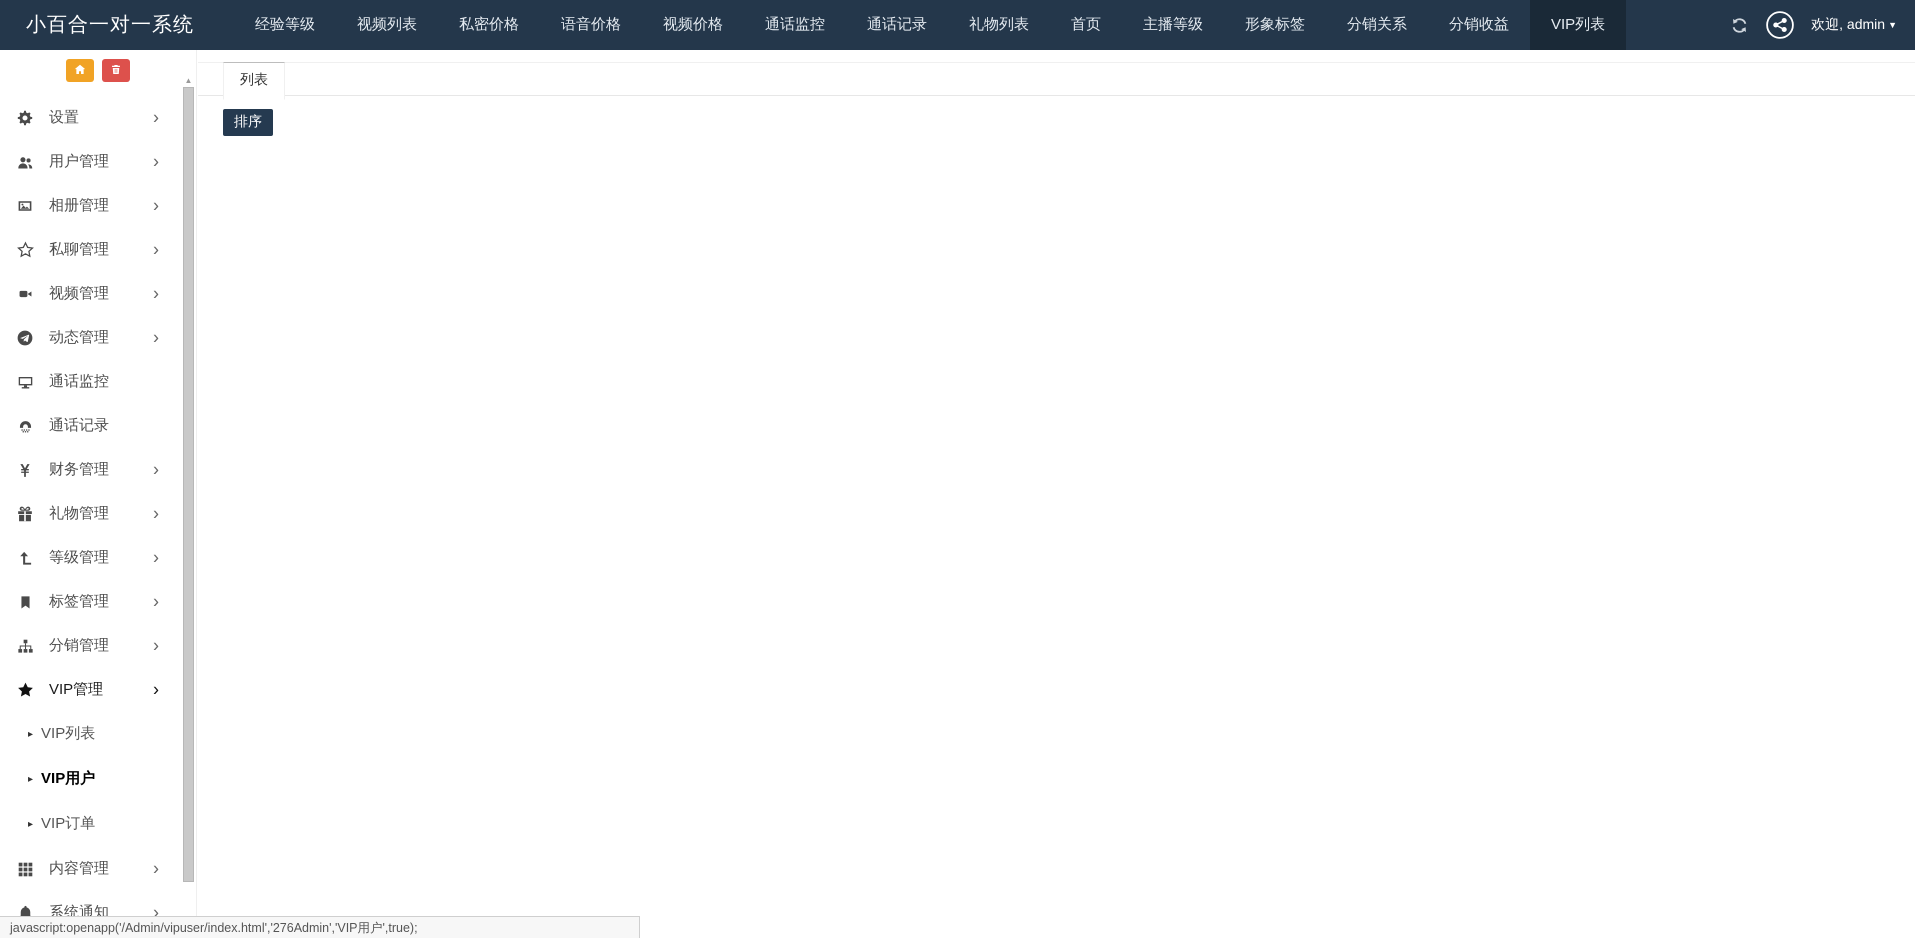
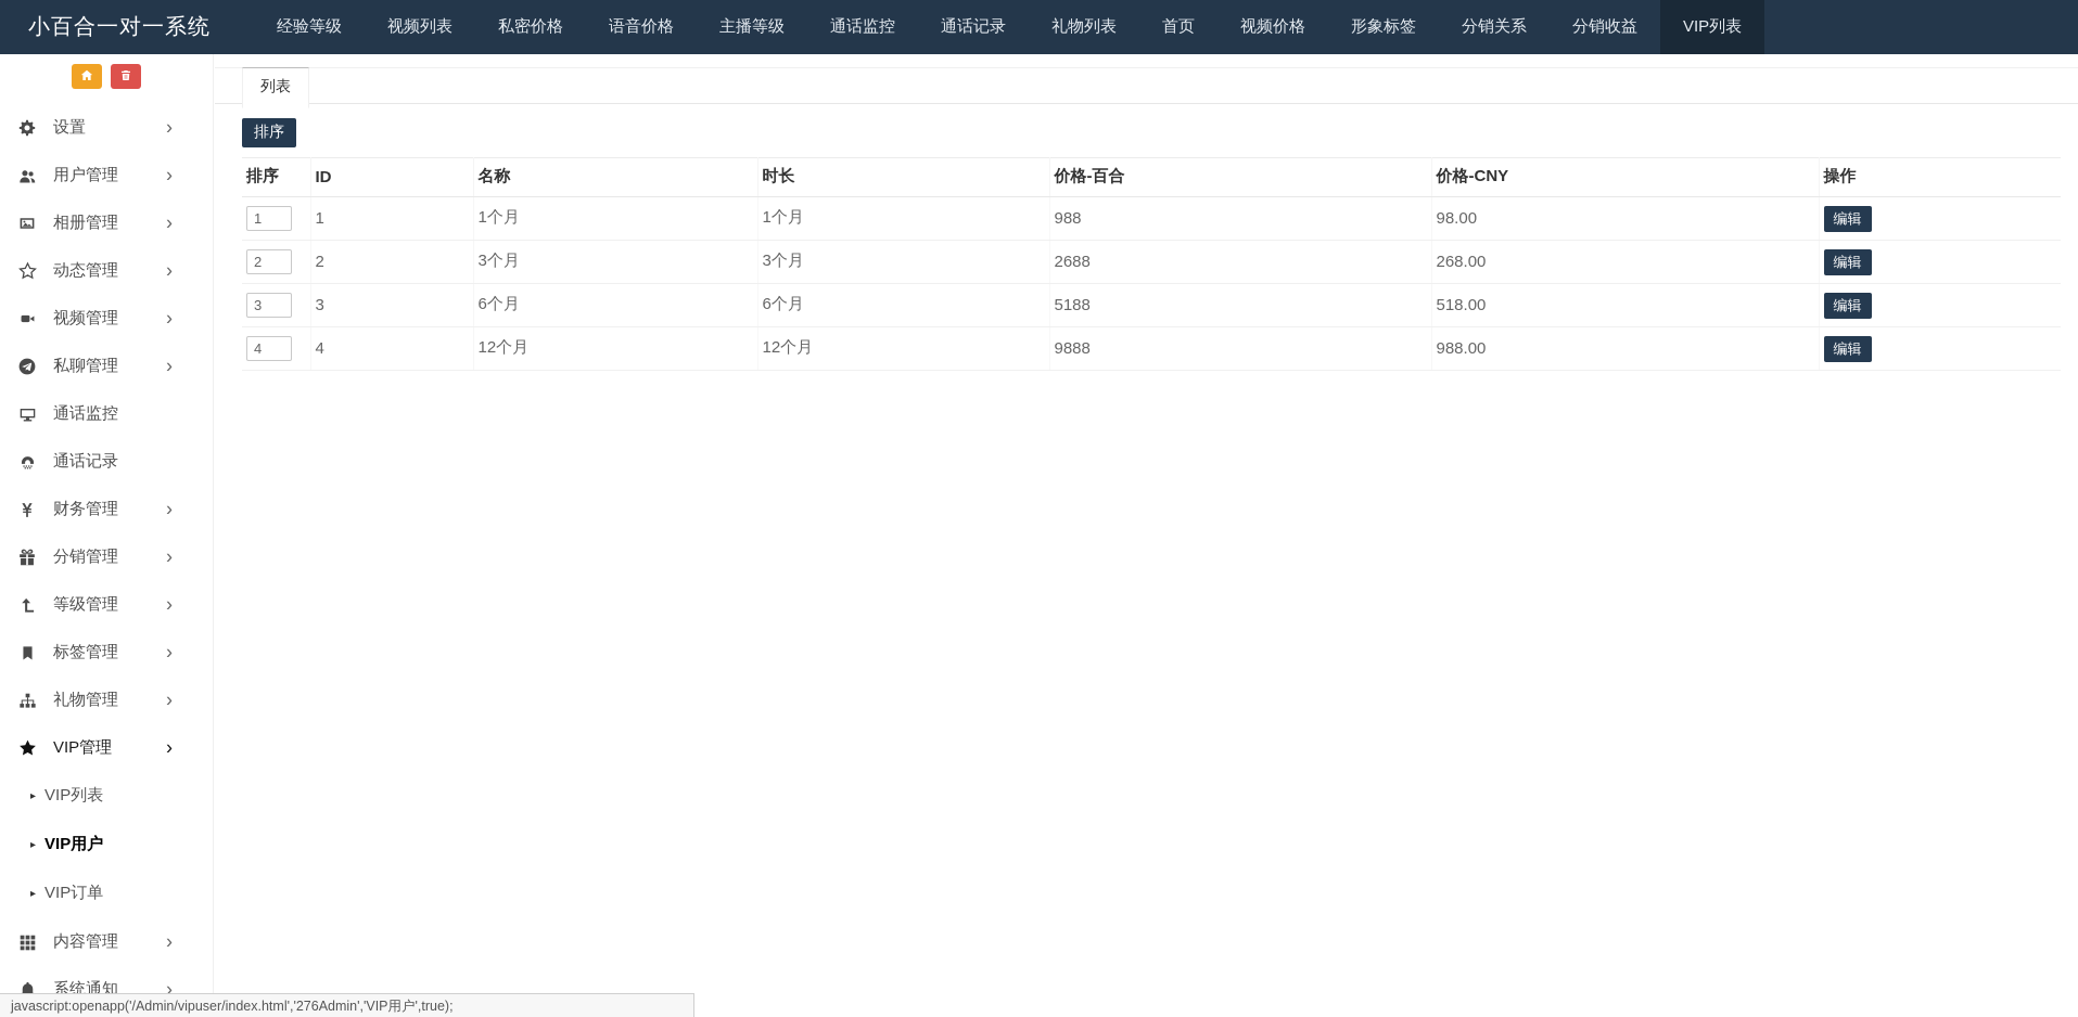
  小百合一对一系统
  经验等级
  视频列表
  私密价格
  语音价格
- 视频价格
+ 主播等级
  通话监控
  通话记录
  礼物列表
  首页
- 主播等级
+ 视频价格
  形象标签
  分销关系
  分销收益
  VIP列表
- 欢迎, admin ▼
  设置
  ›
  用户管理
  ›
  相册管理
  ›
- 私聊管理
+ 动态管理
  ›
  视频管理
  ›
- 动态管理
+ 私聊管理
  ›
  通话监控
  通话记录
  财务管理
  ›
- 礼物管理
+ 分销管理
  ›
  等级管理
  ›
  标签管理
  ›
- 分销管理
+ 礼物管理
  ›
  VIP管理
  ›
  ▸
  VIP列表
  ▸
  VIP用户
  ▸
  VIP订单
  内容管理
  ›
  系统通知
  ›
- ▲
  列表
  排序
+ 排序	ID	名称	时长	价格-百合	价格-CNY	操作
+ 1	1	1个月	1个月	988	98.00	编辑
+ 2	2	3个月	3个月	2688	268.00	编辑
+ 3	3	6个月	6个月	5188	518.00	编辑
+ 4	4	12个月	12个月	9888	988.00	编辑
  javascript:openapp('/Admin/vipuser/index.html','276Admin','VIP用户',true);
